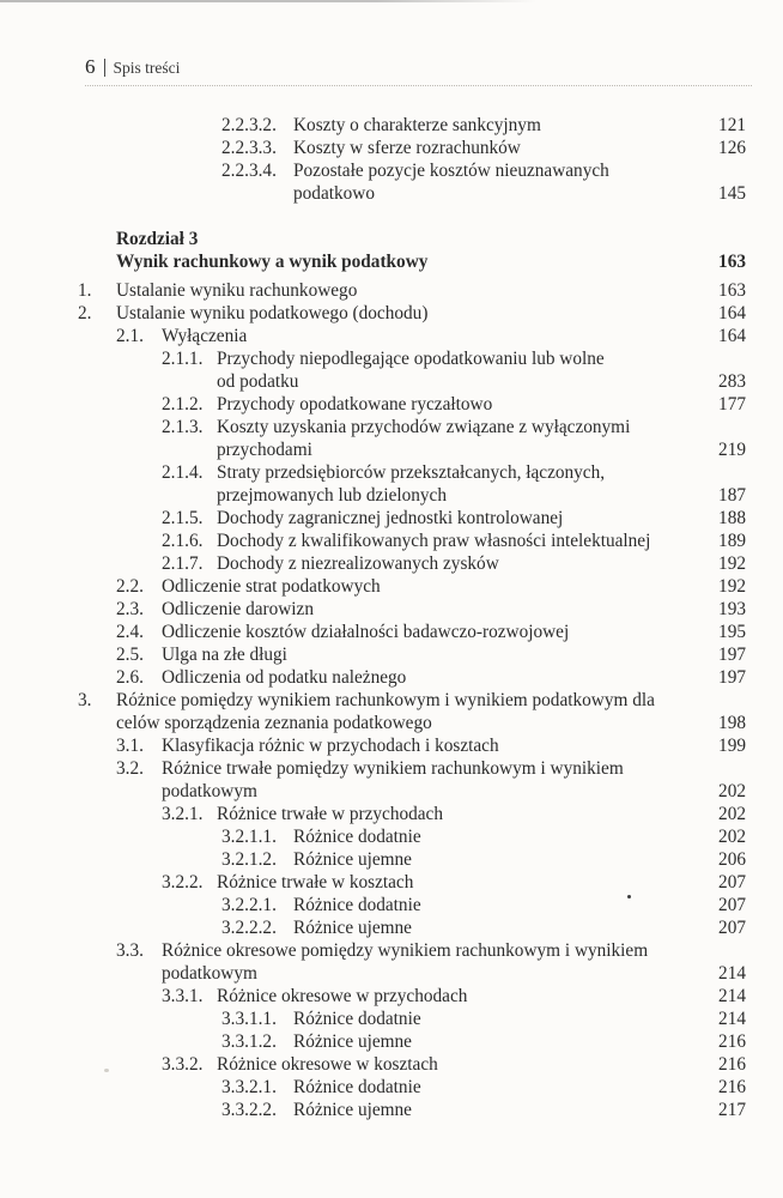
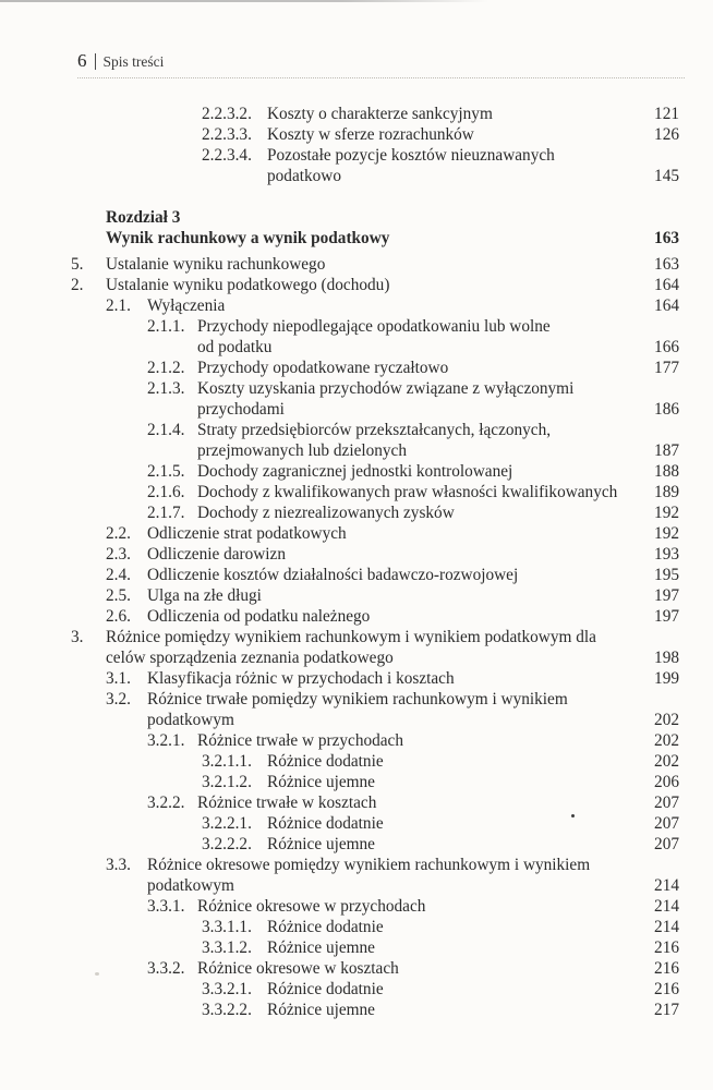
  6
  Spis treści
  2.2.3.2.
  Koszty o charakterze sankcyjnym
  121
  2.2.3.3.
  Koszty w sferze rozrachunków
  126
  2.2.3.4.
  Pozostałe pozycje kosztów nieuznawanych
  podatkowo
  145
  Rozdział 3
  Wynik rachunkowy a wynik podatkowy
  163
- 1.
+ 5.
  Ustalanie wyniku rachunkowego
  163
  2.
  Ustalanie wyniku podatkowego (dochodu)
  164
  2.1.
  Wyłączenia
  164
  2.1.1.
  Przychody niepodlegające opodatkowaniu lub wolne
  od podatku
- 283
+ 166
  2.1.2.
  Przychody opodatkowane ryczałtowo
  177
  2.1.3.
  Koszty uzyskania przychodów związane z wyłączonymi
  przychodami
- 219
+ 186
  2.1.4.
  Straty przedsiębiorców przekształcanych, łączonych,
  przejmowanych lub dzielonych
  187
  2.1.5.
  Dochody zagranicznej jednostki kontrolowanej
  188
  2.1.6.
- Dochody z kwalifikowanych praw własności intelektualnej
+ Dochody z kwalifikowanych praw własności kwalifikowanych
  189
  2.1.7.
  Dochody z niezrealizowanych zysków
  192
  2.2.
  Odliczenie strat podatkowych
  192
  2.3.
  Odliczenie darowizn
  193
  2.4.
  Odliczenie kosztów działalności badawczo-rozwojowej
  195
  2.5.
  Ulga na złe długi
  197
  2.6.
  Odliczenia od podatku należnego
  197
  3.
  Różnice pomiędzy wynikiem rachunkowym i wynikiem podatkowym dla
  celów sporządzenia zeznania podatkowego
  198
  3.1.
  Klasyfikacja różnic w przychodach i kosztach
  199
  3.2.
  Różnice trwałe pomiędzy wynikiem rachunkowym i wynikiem
  podatkowym
  202
  3.2.1.
  Różnice trwałe w przychodach
  202
  3.2.1.1.
  Różnice dodatnie
  202
  3.2.1.2.
  Różnice ujemne
  206
  3.2.2.
  Różnice trwałe w kosztach
  207
  3.2.2.1.
  Różnice dodatnie
  207
  3.2.2.2.
  Różnice ujemne
  207
  3.3.
  Różnice okresowe pomiędzy wynikiem rachunkowym i wynikiem
  podatkowym
  214
  3.3.1.
  Różnice okresowe w przychodach
  214
  3.3.1.1.
  Różnice dodatnie
  214
  3.3.1.2.
  Różnice ujemne
  216
  3.3.2.
  Różnice okresowe w kosztach
  216
  3.3.2.1.
  Różnice dodatnie
  216
  3.3.2.2.
  Różnice ujemne
  217
